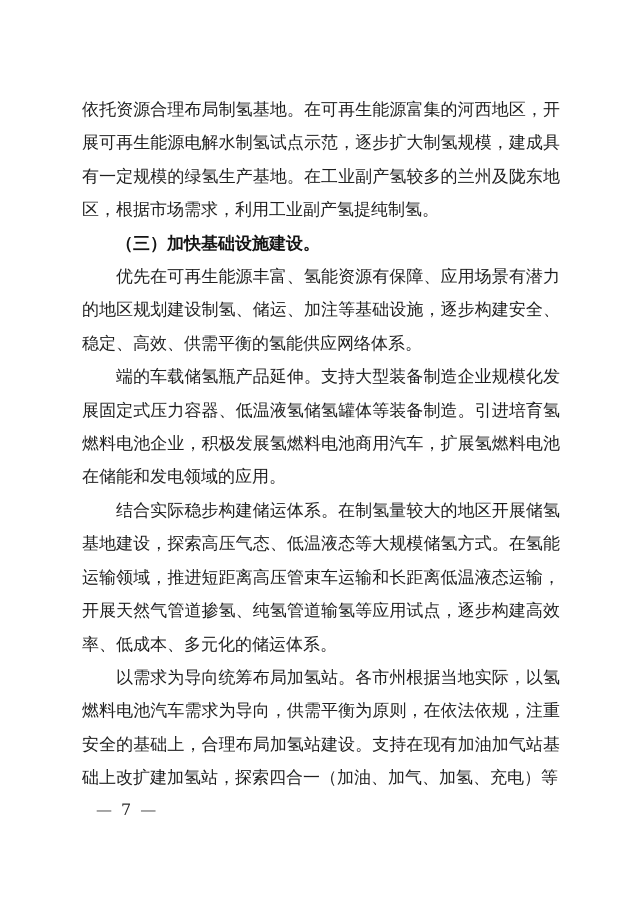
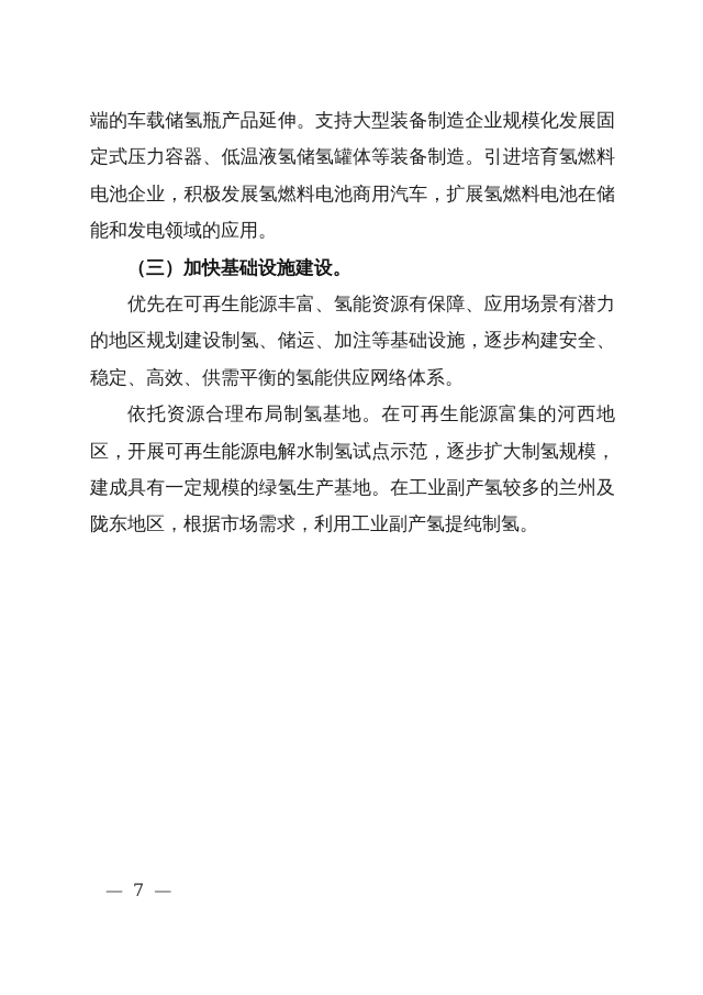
- 依托资源合理布局制氢基地。在可再生能源富集的河西地区，开展可再生能源电解水制氢试点示范，逐步扩大制氢规模，建成具有一定规模的绿氢生产基地。在工业副产氢较多的兰州及陇东地区，根据市场需求，利用工业副产氢提纯制氢。
+ 端的车载储氢瓶产品延伸。支持大型装备制造企业规模化发展固定式压力容器、低温液氢储氢罐体等装备制造。引进培育氢燃料电池企业，积极发展氢燃料电池商用汽车，扩展氢燃料电池在储能和发电领域的应用。
  （三）加快基础设施建设。
  优先在可再生能源丰富、氢能资源有保障、应用场景有潜力的地区规划建设制氢、储运、加注等基础设施，逐步构建安全、稳定、高效、供需平衡的氢能供应网络体系。
- 端的车载储氢瓶产品延伸。支持大型装备制造企业规模化发展固定式压力容器、低温液氢储氢罐体等装备制造。引进培育氢燃料电池企业，积极发展氢燃料电池商用汽车，扩展氢燃料电池在储能和发电领域的应用。
+ 依托资源合理布局制氢基地。在可再生能源富集的河西地区，开展可再生能源电解水制氢试点示范，逐步扩大制氢规模，建成具有一定规模的绿氢生产基地。在工业副产氢较多的兰州及陇东地区，根据市场需求，利用工业副产氢提纯制氢。
- 结合实际稳步构建储运体系。在制氢量较大的地区开展储氢基地建设，探索高压气态、低温液态等大规模储氢方式。在氢能运输领域，推进短距离高压管束车运输和长距离低温液态运输，开展天然气管道掺氢、纯氢管道输氢等应用试点，逐步构建高效率、低成本、多元化的储运体系。
- 以需求为导向统筹布局加氢站。各市州根据当地实际，以氢燃料电池汽车需求为导向，供需平衡为原则，在依法依规，注重安全的基础上，合理布局加氢站建设。支持在现有加油加气站基础上改扩建加氢站，探索四合一（加油、加气、加氢、充电）等
  — 7 —
